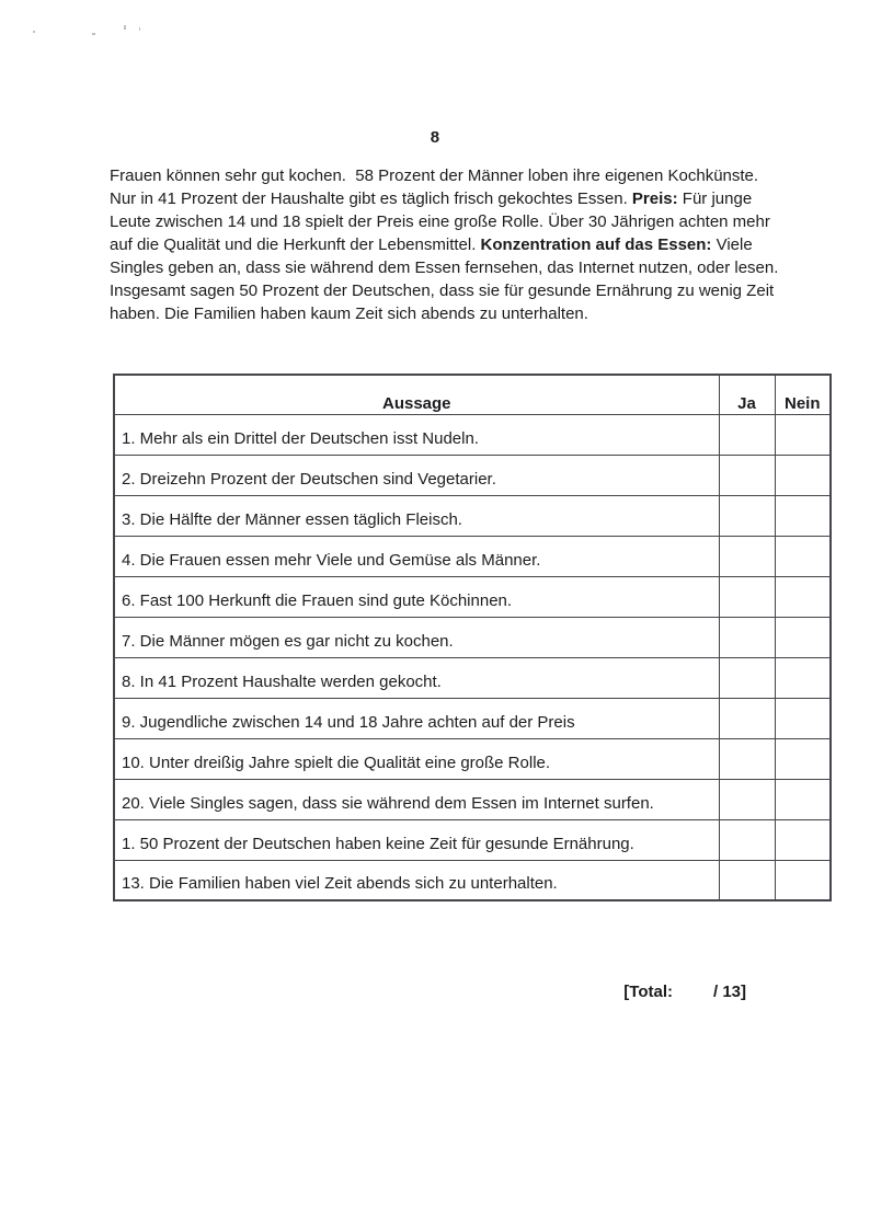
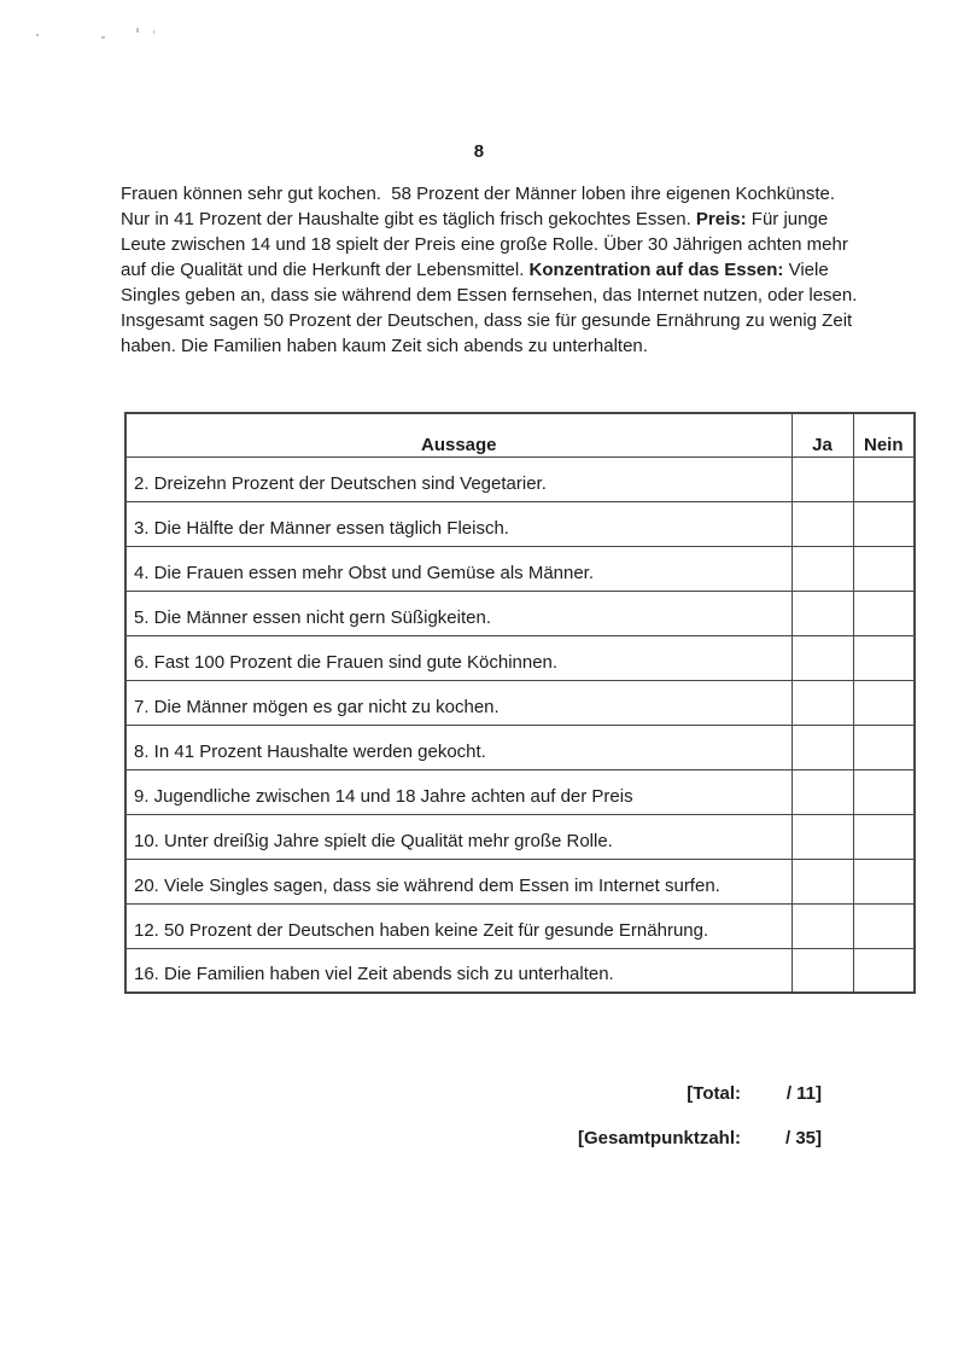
  8
  Frauen können sehr gut kochen. 58 Prozent der Männer loben ihre eigenen Kochkünste. Nur in 41 Prozent der Haushalte gibt es täglich frisch gekochtes Essen. Preis: Für junge Leute zwischen 14 und 18 spielt der Preis eine große Rolle. Über 30 Jährigen achten mehr auf die Qualität und die Herkunft der Lebensmittel. Konzentration auf das Essen: Viele Singles geben an, dass sie während dem Essen fernsehen, das Internet nutzen, oder lesen. Insgesamt sagen 50 Prozent der Deutschen, dass sie für gesunde Ernährung zu wenig Zeit haben. Die Familien haben kaum Zeit sich abends zu unterhalten.
  Aussage	Ja	Nein
- 1. Mehr als ein Drittel der Deutschen isst Nudeln.
  2. Dreizehn Prozent der Deutschen sind Vegetarier.
  3. Die Hälfte der Männer essen täglich Fleisch.
- 4. Die Frauen essen mehr Viele und Gemüse als Männer.
+ 4. Die Frauen essen mehr Obst und Gemüse als Männer.
+ 5. Die Männer essen nicht gern Süßigkeiten.
- 6. Fast 100 Herkunft die Frauen sind gute Köchinnen.
+ 6. Fast 100 Prozent die Frauen sind gute Köchinnen.
  7. Die Männer mögen es gar nicht zu kochen.
  8. In 41 Prozent Haushalte werden gekocht.
  9. Jugendliche zwischen 14 und 18 Jahre achten auf der Preis
- 10. Unter dreißig Jahre spielt die Qualität eine große Rolle.
+ 10. Unter dreißig Jahre spielt die Qualität mehr große Rolle.
  20. Viele Singles sagen, dass sie während dem Essen im Internet surfen.
- 1. 50 Prozent der Deutschen haben keine Zeit für gesunde Ernährung.
+ 12. 50 Prozent der Deutschen haben keine Zeit für gesunde Ernährung.
- 13. Die Familien haben viel Zeit abends sich zu unterhalten.
+ 16. Die Familien haben viel Zeit abends sich zu unterhalten.
  [Total:
- / 13]
+ / 11]
+ [Gesamtpunktzahl:
+ / 35]
